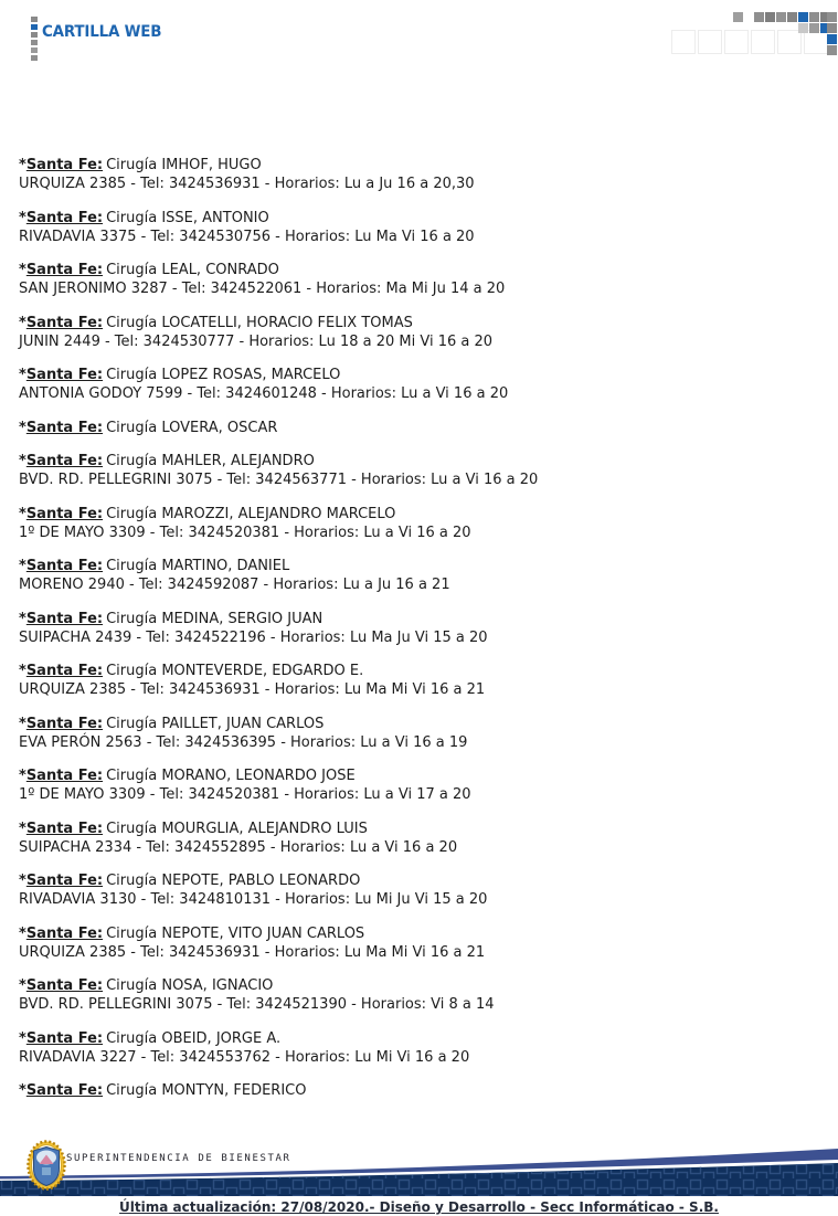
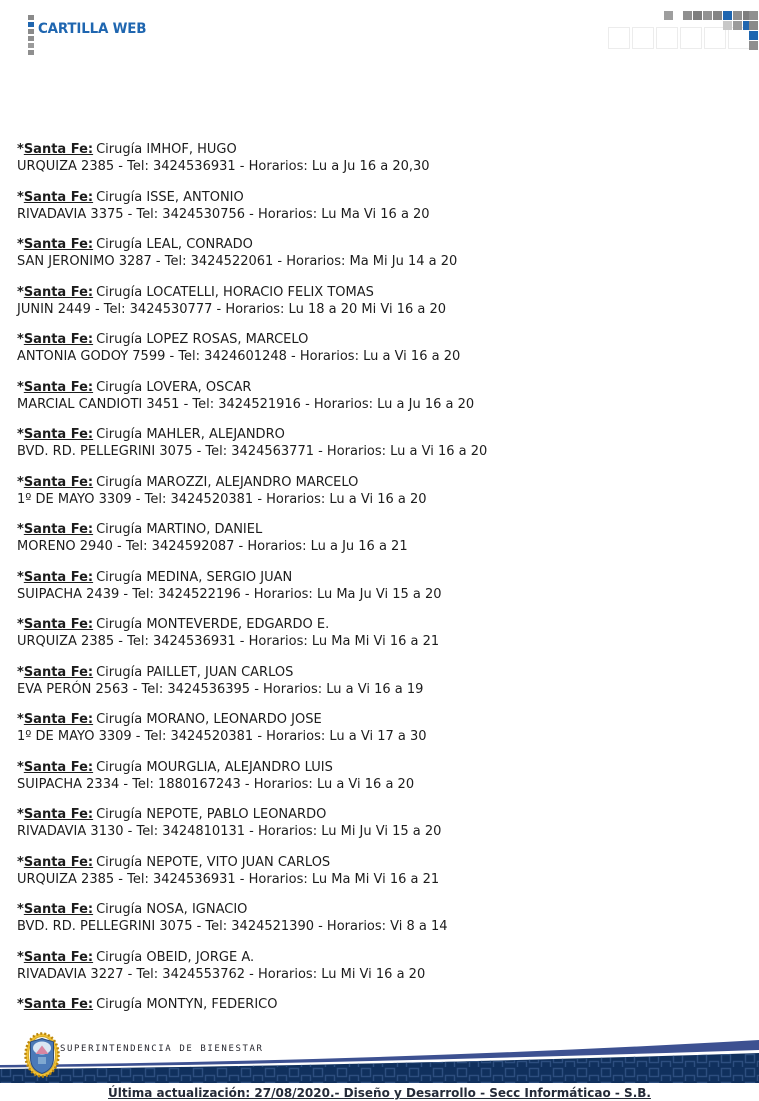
  CARTILLA WEB
  *Santa Fe: Cirugía IMHOF, HUGO
  URQUIZA 2385 - Tel: 3424536931 - Horarios: Lu a Ju 16 a 20,30
  *Santa Fe: Cirugía ISSE, ANTONIO
  RIVADAVIA 3375 - Tel: 3424530756 - Horarios: Lu Ma Vi 16 a 20
  *Santa Fe: Cirugía LEAL, CONRADO
  SAN JERONIMO 3287 - Tel: 3424522061 - Horarios: Ma Mi Ju 14 a 20
  *Santa Fe: Cirugía LOCATELLI, HORACIO FELIX TOMAS
  JUNIN 2449 - Tel: 3424530777 - Horarios: Lu 18 a 20 Mi Vi 16 a 20
  *Santa Fe: Cirugía LOPEZ ROSAS, MARCELO
  ANTONIA GODOY 7599 - Tel: 3424601248 - Horarios: Lu a Vi 16 a 20
  *Santa Fe: Cirugía LOVERA, OSCAR
+ MARCIAL CANDIOTI 3451 - Tel: 3424521916 - Horarios: Lu a Ju 16 a 20
  *Santa Fe: Cirugía MAHLER, ALEJANDRO
  BVD. RD. PELLEGRINI 3075 - Tel: 3424563771 - Horarios: Lu a Vi 16 a 20
  *Santa Fe: Cirugía MAROZZI, ALEJANDRO MARCELO
  1º DE MAYO 3309 - Tel: 3424520381 - Horarios: Lu a Vi 16 a 20
  *Santa Fe: Cirugía MARTINO, DANIEL
  MORENO 2940 - Tel: 3424592087 - Horarios: Lu a Ju 16 a 21
  *Santa Fe: Cirugía MEDINA, SERGIO JUAN
  SUIPACHA 2439 - Tel: 3424522196 - Horarios: Lu Ma Ju Vi 15 a 20
  *Santa Fe: Cirugía MONTEVERDE, EDGARDO E.
  URQUIZA 2385 - Tel: 3424536931 - Horarios: Lu Ma Mi Vi 16 a 21
  *Santa Fe: Cirugía PAILLET, JUAN CARLOS
  EVA PERÓN 2563 - Tel: 3424536395 - Horarios: Lu a Vi 16 a 19
  *Santa Fe: Cirugía MORANO, LEONARDO JOSE
- 1º DE MAYO 3309 - Tel: 3424520381 - Horarios: Lu a Vi 17 a 20
+ 1º DE MAYO 3309 - Tel: 3424520381 - Horarios: Lu a Vi 17 a 30
  *Santa Fe: Cirugía MOURGLIA, ALEJANDRO LUIS
- SUIPACHA 2334 - Tel: 3424552895 - Horarios: Lu a Vi 16 a 20
+ SUIPACHA 2334 - Tel: 1880167243 - Horarios: Lu a Vi 16 a 20
  *Santa Fe: Cirugía NEPOTE, PABLO LEONARDO
  RIVADAVIA 3130 - Tel: 3424810131 - Horarios: Lu Mi Ju Vi 15 a 20
  *Santa Fe: Cirugía NEPOTE, VITO JUAN CARLOS
  URQUIZA 2385 - Tel: 3424536931 - Horarios: Lu Ma Mi Vi 16 a 21
  *Santa Fe: Cirugía NOSA, IGNACIO
  BVD. RD. PELLEGRINI 3075 - Tel: 3424521390 - Horarios: Vi 8 a 14
  *Santa Fe: Cirugía OBEID, JORGE A.
  RIVADAVIA 3227 - Tel: 3424553762 - Horarios: Lu Mi Vi 16 a 20
  *Santa Fe: Cirugía MONTYN, FEDERICO
  SUPERINTENDENCIA DE BIENESTAR
  Última actualización: 27/08/2020.- Diseño y Desarrollo - Secc Informáticao - S.B.
